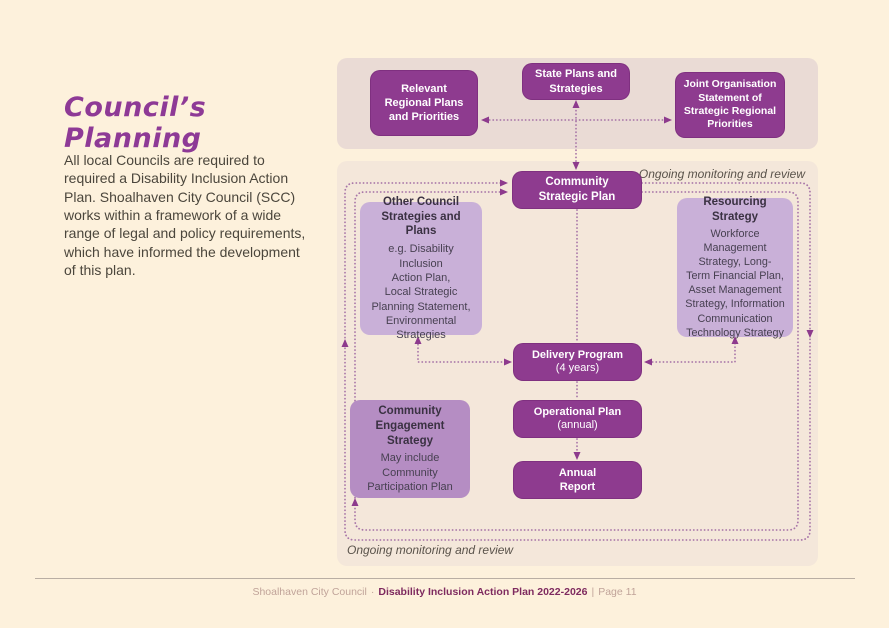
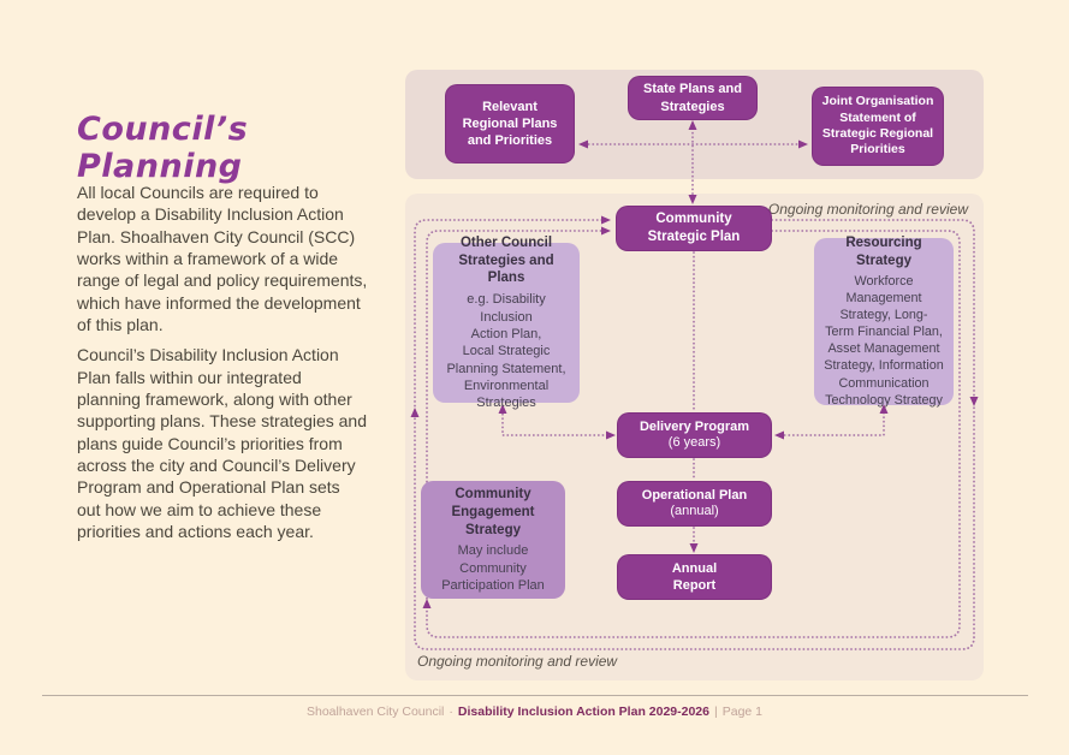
  Council’s Planning
- All local Councils are required to required a Disability Inclusion Action Plan. Shoalhaven City Council (SCC) works within a framework of a wide range of legal and policy requirements, which have informed the development of this plan.
+ All local Councils are required to develop a Disability Inclusion Action Plan. Shoalhaven City Council (SCC) works within a framework of a wide range of legal and policy requirements, which have informed the development of this plan.
+ Council’s Disability Inclusion Action Plan falls within our integrated planning framework, along with other supporting plans. These strategies and plans guide Council’s priorities from across the city and Council’s Delivery Program and Operational Plan sets out how we aim to achieve these priorities and actions each year.
  Ongoing monitoring and review
  Ongoing monitoring and review
  Relevant
  Regional Plans
  and Priorities
  State Plans and
  Strategies
  Joint Organisation
  Statement of
  Strategic Regional
  Priorities
  Community
  Strategic Plan
  Other Council
  Strategies and Plans
  e.g. Disability Inclusion
  Action Plan,
  Local Strategic
  Planning Statement,
  Environmental
  Strategies
  Resourcing Strategy
  Workforce
  Management
  Strategy, Long-
  Term Financial Plan,
  Asset Management
  Strategy, Information
  Communication
  Technology Strategy
  Delivery Program
- (4 years)
+ (6 years)
  Operational Plan
  (annual)
  Annual
  Report
  Community
  Engagement
  Strategy
  May include
  Community
  Participation Plan
  Shoalhaven City Council
  ·
- Disability Inclusion Action Plan 2022-2026
+ Disability Inclusion Action Plan 2029-2026
  |
- Page 11
+ Page 1
